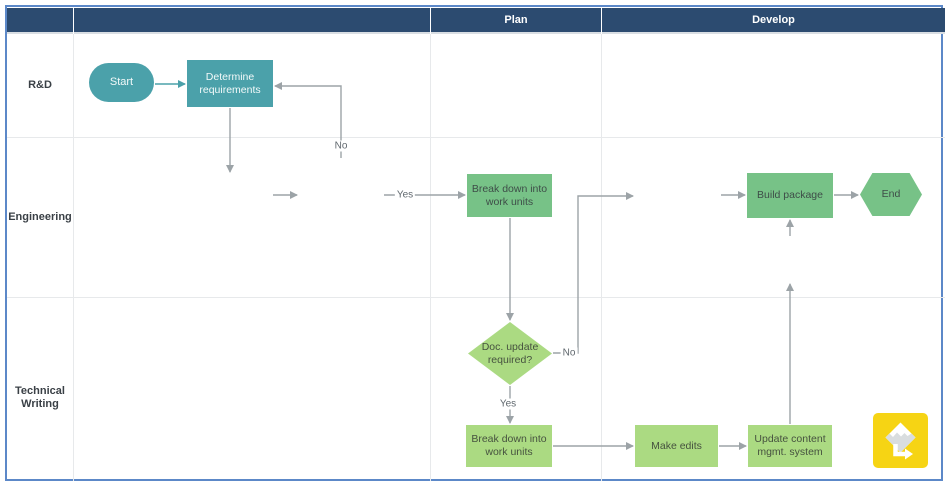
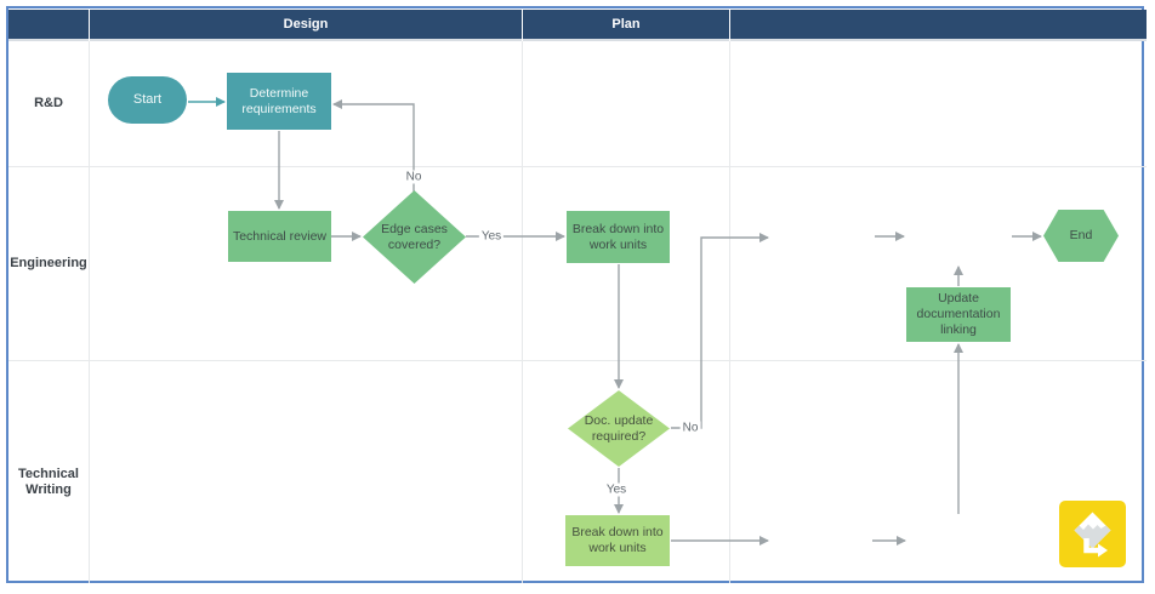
+ Design
  Plan
- Develop
  R&D
  Engineering
  Technical Writing
  Start
  Determine requirements
+ Technical review
+ Edge cases covered?
  Break down into work units
- Build package
  End
+ Update documentation linking
  Doc. update required?
  Break down into work units
- Make edits
- Update content mgmt. system
  No
  Yes
  No
  Yes
